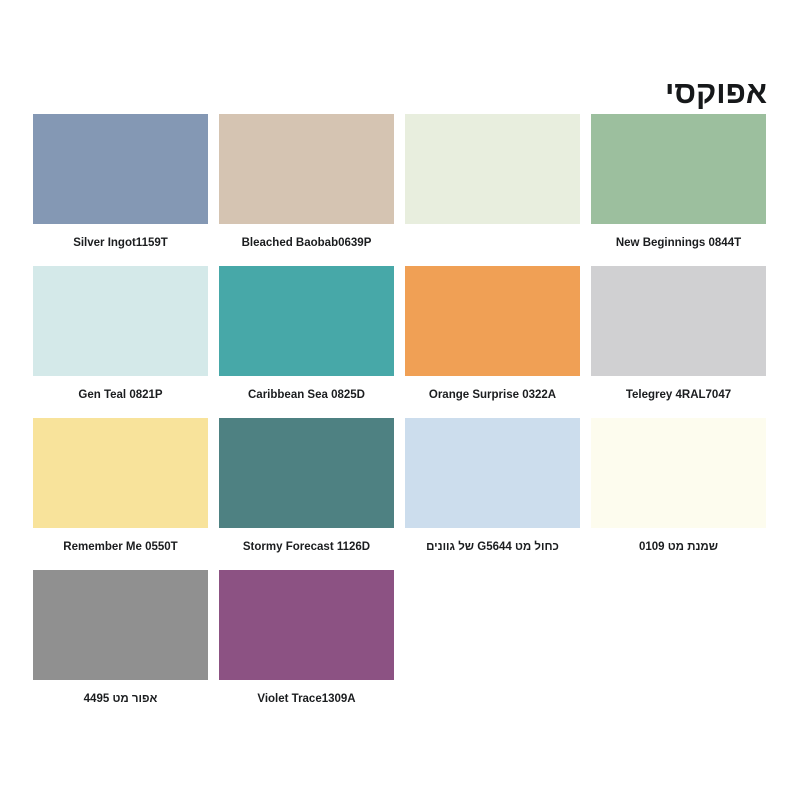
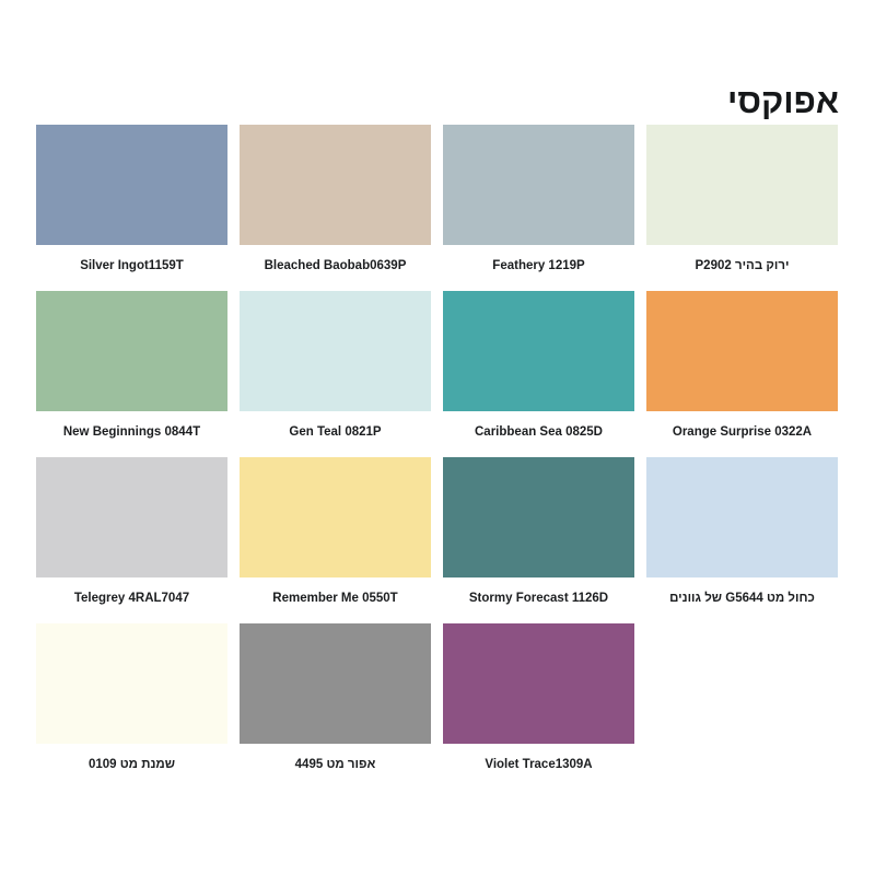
  אפוקסי
  Silver Ingot1159T
  Bleached Baobab0639P
+ Feathery 1219P
+ ירוק בהיר 2092P
  New Beginnings 0844T
  Gen Teal 0821P
  Caribbean Sea 0825D
  Orange Surprise 0322A
  Telegrey 4RAL7047
  Remember Me 0550T
  Stormy Forecast 1126D
  כחול מט 4465G של גוונים
  שמנת מט 9010
  אפור מט 4495
  Violet Trace1309A
